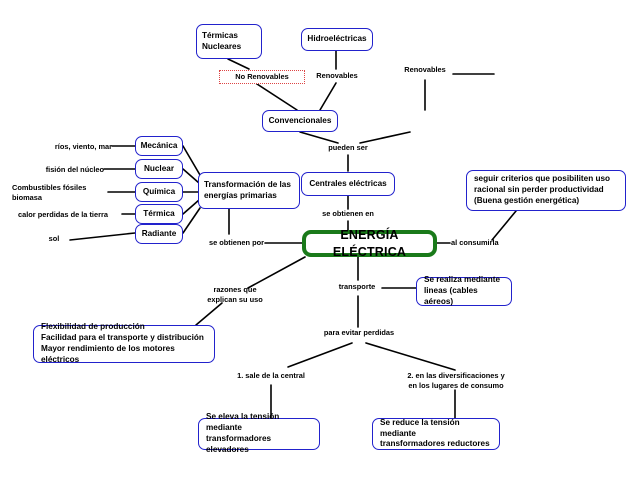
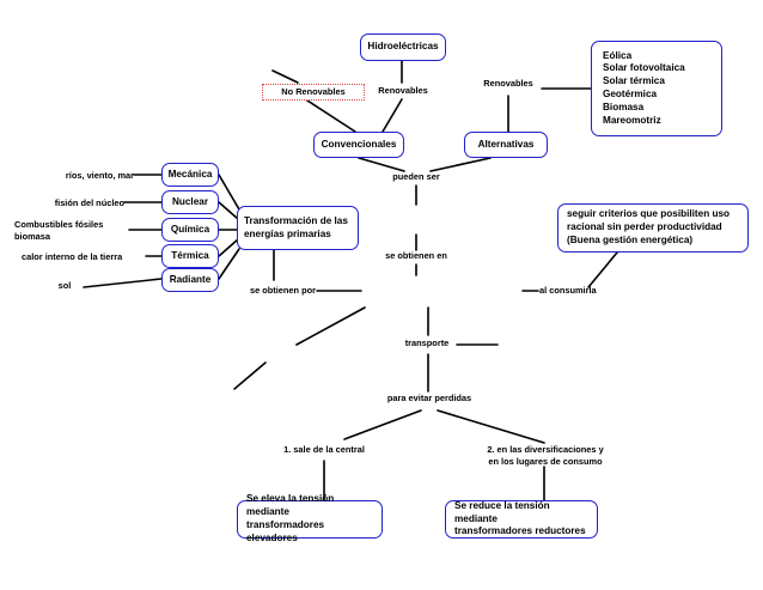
- Térmicas
- Nucleares
  Hidroeléctricas
+ Eólica
+ Solar fotovoltaica
+ Solar térmica
+ Geotérmica
+ Biomasa
+ Mareomotriz
  Convencionales
+ Alternativas
  Mecánica
  Nuclear
  Química
  Térmica
  Radiante
  Transformación de las
  energías primarias
- Centrales eléctricas
  seguir criterios que posibiliten uso
  racional sin perder productividad
  (Buena gestión energética)
- ENERGÍA ELÉCTRICA
- Se realiza mediante
- lineas (cables aéreos)
- Flexibilidad de producción
- Facilidad para el transporte y distribución
- Mayor rendimiento de los motores eléctricos
  Se eleva la tensión mediante
  transformadores elevadores
  Se reduce la tensión mediante
  transformadores reductores
  No Renovables
  Renovables
  Renovables
  pueden ser
  se obtienen en
  se obtienen por
  al consumirla
- razones que
- explican su uso
  transporte
  para evitar perdidas
  1. sale de la central
  2. en las diversificaciones y
  en los lugares de consumo
  ríos, viento, mar
  fisión del núcleo
  Combustibles fósiles
  biomasa
- calor perdidas de la tierra
+ calor interno de la tierra
  sol
